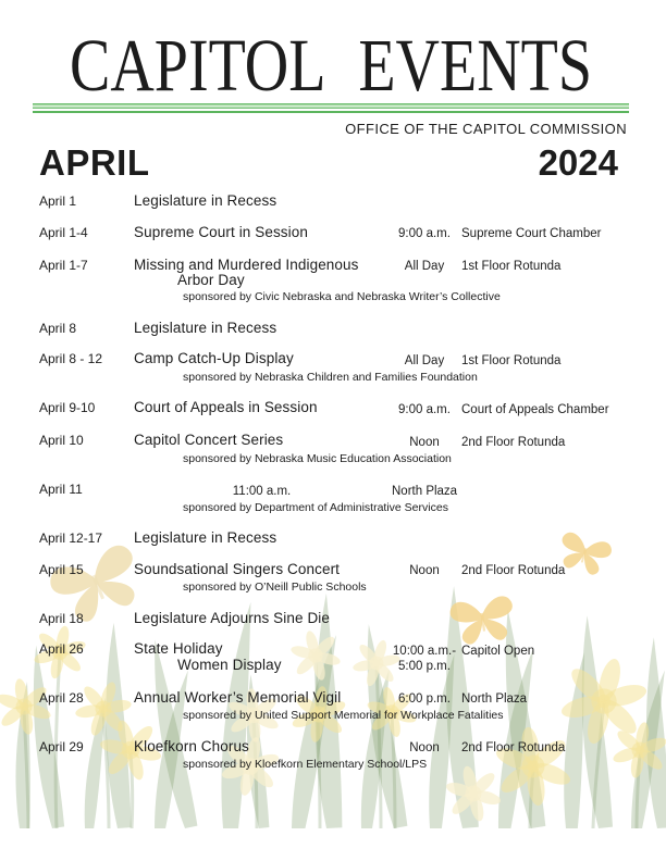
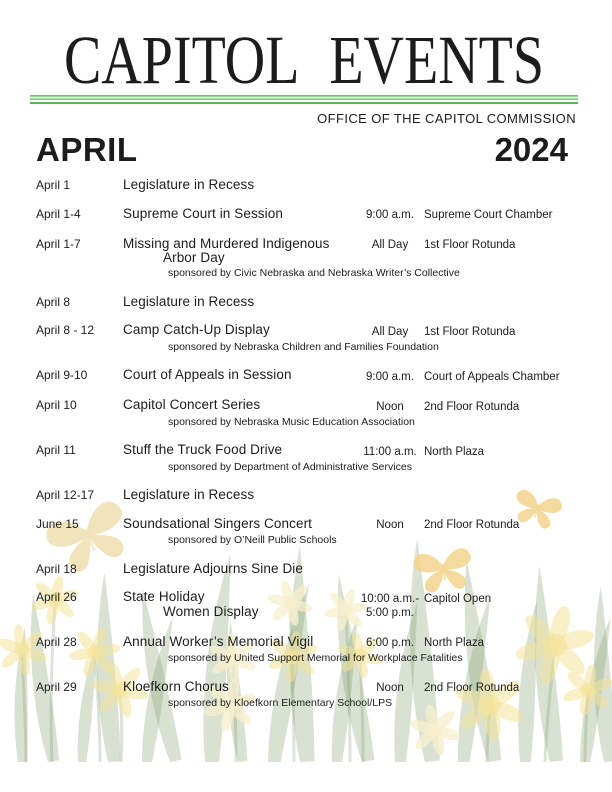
  CAPITOL EVENTS
  OFFICE OF THE CAPITOL COMMISSION
  APRIL
  2024
  April 1
  Legislature in Recess
  April 1-4
  Supreme Court in Session
  9:00 a.m.
  Supreme Court Chamber
  April 1-7
  Missing and Murdered Indigenous
  Arbor Day
  All Day
  1st Floor Rotunda
  sponsored by Civic Nebraska and Nebraska Writer’s Collective
  April 8
  Legislature in Recess
  April 8 - 12
  Camp Catch-Up Display
  All Day
  1st Floor Rotunda
  sponsored by Nebraska Children and Families Foundation
  April 9-10
  Court of Appeals in Session
  9:00 a.m.
  Court of Appeals Chamber
  April 10
  Capitol Concert Series
  Noon
  2nd Floor Rotunda
  sponsored by Nebraska Music Education Association
  April 11
+ Stuff the Truck Food Drive
  11:00 a.m.
  North Plaza
  sponsored by Department of Administrative Services
  April 12-17
  Legislature in Recess
- April 15
+ June 15
  Soundsational Singers Concert
  Noon
  2nd Floor Rotunda
  sponsored by O’Neill Public Schools
  April 18
  Legislature Adjourns Sine Die
  April 26
  State Holiday
  Women Display
  10:00 a.m.-
  5:00 p.m.
  Capitol Open
  April 28
  Annual Worker’s Memorial Vigil
  6:00 p.m.
  North Plaza
  sponsored by United Support Memorial for Workplace Fatalities
  April 29
  Kloefkorn Chorus
  Noon
  2nd Floor Rotunda
  sponsored by Kloefkorn Elementary School/LPS
